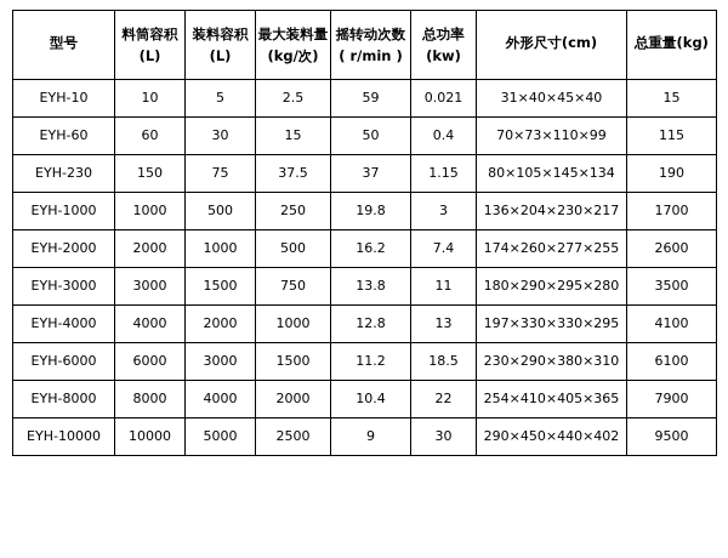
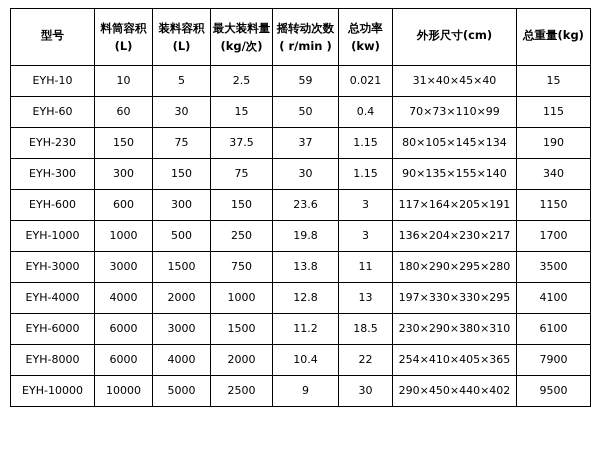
  型号	料筒容积 (L)	装料容积 (L)	最大装料量 (kg/次)	摇转动次数 ( r/min )	总功率 (kw)	外形尺寸(cm)	总重量(kg)
  EYH-10	10	5	2.5	59	0.021	31×40×45×40	15
  EYH-60	60	30	15	50	0.4	70×73×110×99	115
  EYH-230	150	75	37.5	37	1.15	80×105×145×134	190
+ EYH-300	300	150	75	30	1.15	90×135×155×140	340
+ EYH-600	600	300	150	23.6	3	117×164×205×191	1150
  EYH-1000	1000	500	250	19.8	3	136×204×230×217	1700
- EYH-2000	2000	1000	500	16.2	7.4	174×260×277×255	2600
  EYH-3000	3000	1500	750	13.8	11	180×290×295×280	3500
  EYH-4000	4000	2000	1000	12.8	13	197×330×330×295	4100
  EYH-6000	6000	3000	1500	11.2	18.5	230×290×380×310	6100
- EYH-8000	8000	4000	2000	10.4	22	254×410×405×365	7900
+ EYH-8000	6000	4000	2000	10.4	22	254×410×405×365	7900
  EYH-10000	10000	5000	2500	9	30	290×450×440×402	9500
